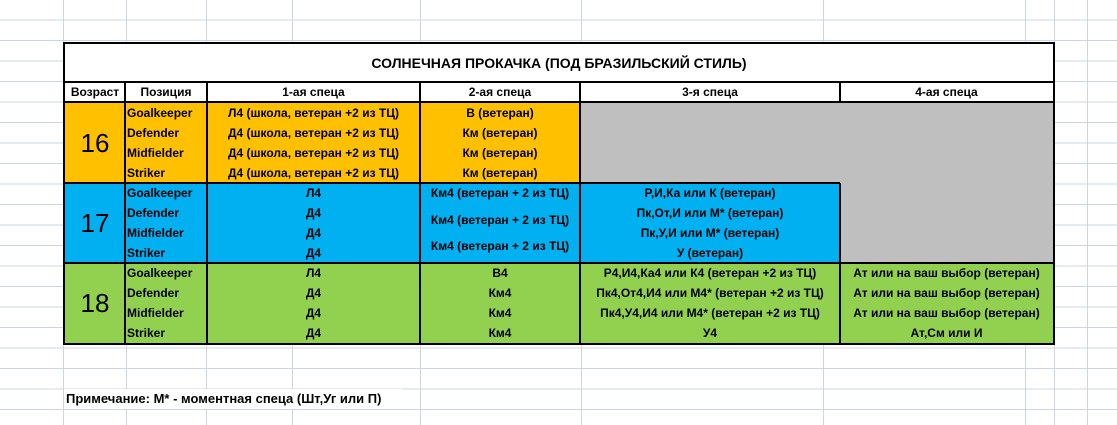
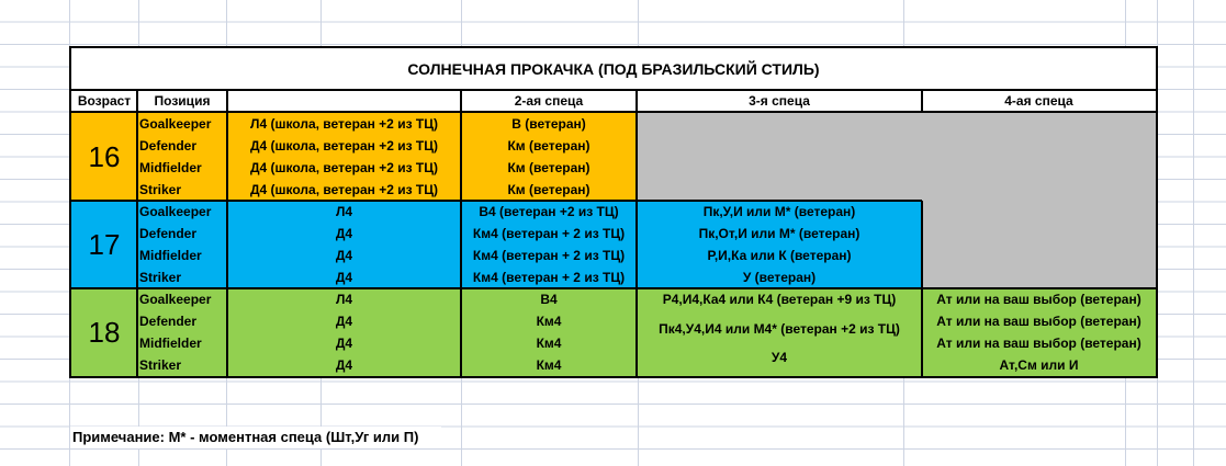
  СОЛНЕЧНАЯ ПРОКАЧКА (ПОД БРАЗИЛЬСКИЙ СТИЛЬ)
  Возраст
  Позиция
- 1-ая спеца
  2-ая спеца
  3-я спеца
  4-ая спеца
  16
  Goalkeeper
  Defender
  Midfielder
  Striker
  Л4 (школа, ветеран +2 из ТЦ)
  Д4 (школа, ветеран +2 из ТЦ)
  Д4 (школа, ветеран +2 из ТЦ)
  Д4 (школа, ветеран +2 из ТЦ)
  В (ветеран)
  Км (ветеран)
  Км (ветеран)
  Км (ветеран)
  17
  Goalkeeper
  Defender
  Midfielder
  Striker
  Л4
  Д4
  Д4
  Д4
+ В4 (ветеран +2 из ТЦ)
  Км4 (ветеран + 2 из ТЦ)
  Км4 (ветеран + 2 из ТЦ)
  Км4 (ветеран + 2 из ТЦ)
- Р,И,Ка или К (ветеран)
+ Пк,У,И или М* (ветеран)
  Пк,От,И или М* (ветеран)
- Пк,У,И или М* (ветеран)
+ Р,И,Ка или К (ветеран)
  У (ветеран)
  18
  Goalkeeper
  Defender
  Midfielder
  Striker
  Л4
  Д4
  Д4
  Д4
  В4
  Км4
  Км4
  Км4
- Р4,И4,Ка4 или К4 (ветеран +2 из ТЦ)
+ Р4,И4,Ка4 или К4 (ветеран +9 из ТЦ)
- Пк4,От4,И4 или М4* (ветеран +2 из ТЦ)
  Пк4,У4,И4 или М4* (ветеран +2 из ТЦ)
  У4
  Ат или на ваш выбор (ветеран)
  Ат или на ваш выбор (ветеран)
  Ат или на ваш выбор (ветеран)
  Ат,См или И
  Примечание: М* - моментная спеца (Шт,Уг или П)
